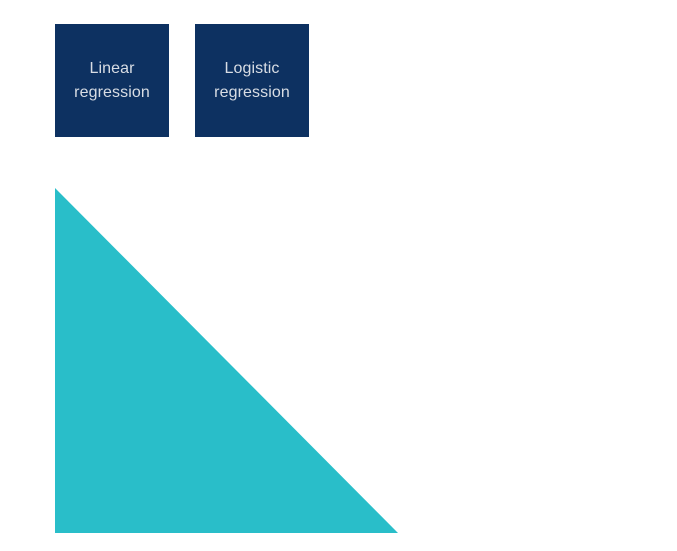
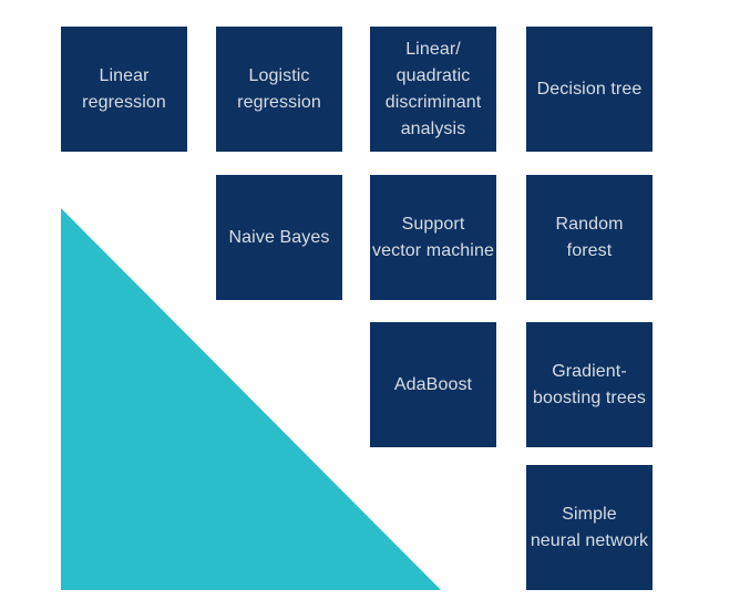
  Linear
  regression
  Logistic
  regression
+ Linear/
+ quadratic
+ discriminant
+ analysis
+ Decision tree
+ Naive Bayes
+ Support
+ vector machine
+ Random
+ forest
+ AdaBoost
+ Gradient-
+ boosting trees
+ Simple
+ neural network
